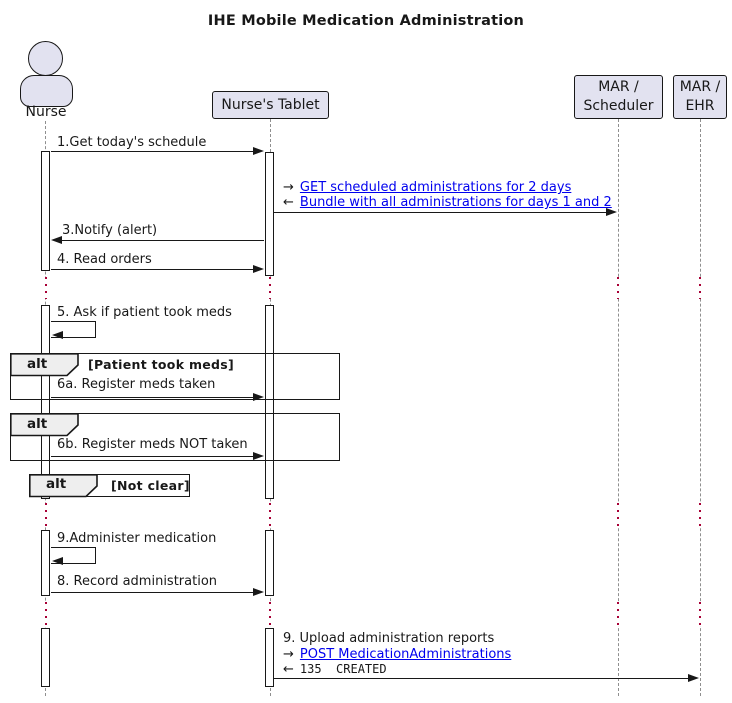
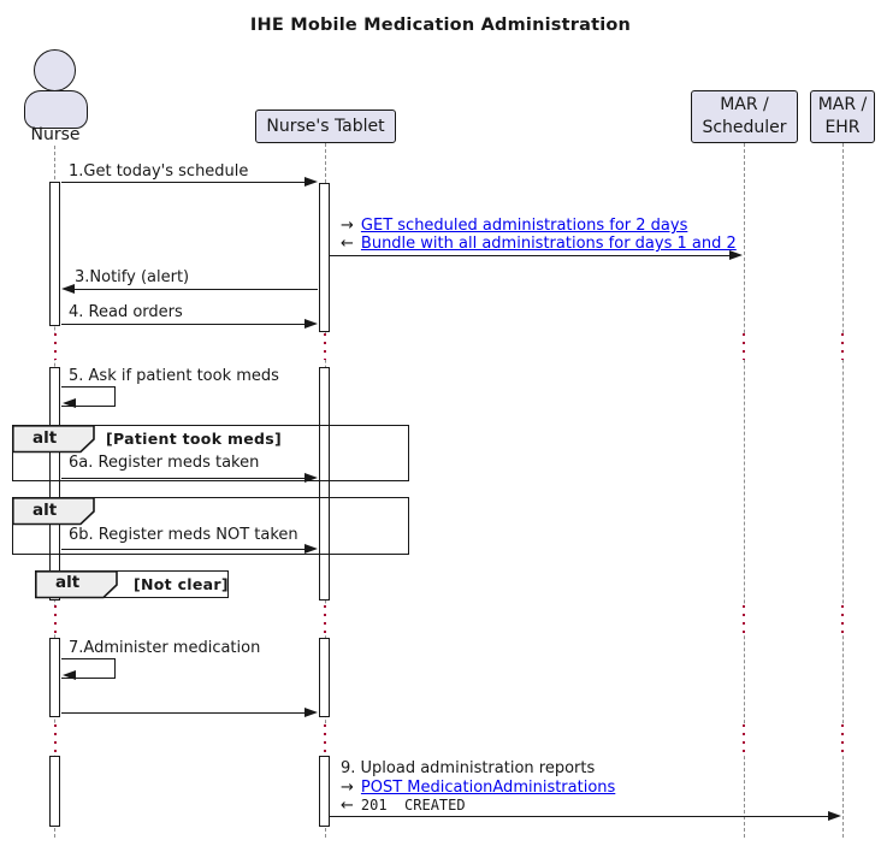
  IHE Mobile Medication Administration
  Nurse
  Nurse's Tablet
  MAR /
  Scheduler
  MAR /
  EHR
  alt
  [Patient took meds]
  alt
  alt
  [Not clear]
  1.Get today's schedule
  →
  GET scheduled administrations for 2 days
  ←
  Bundle with all administrations for days 1 and 2
  3.Notify (alert)
  4. Read orders
  5. Ask if patient took meds
  6a. Register meds taken
  6b. Register meds NOT taken
- 9.Administer medication
+ 7.Administer medication
- 8. Record administration
  9. Upload administration reports
  →
  POST MedicationAdministrations
  ←
- 135 CREATED
+ 201 CREATED
